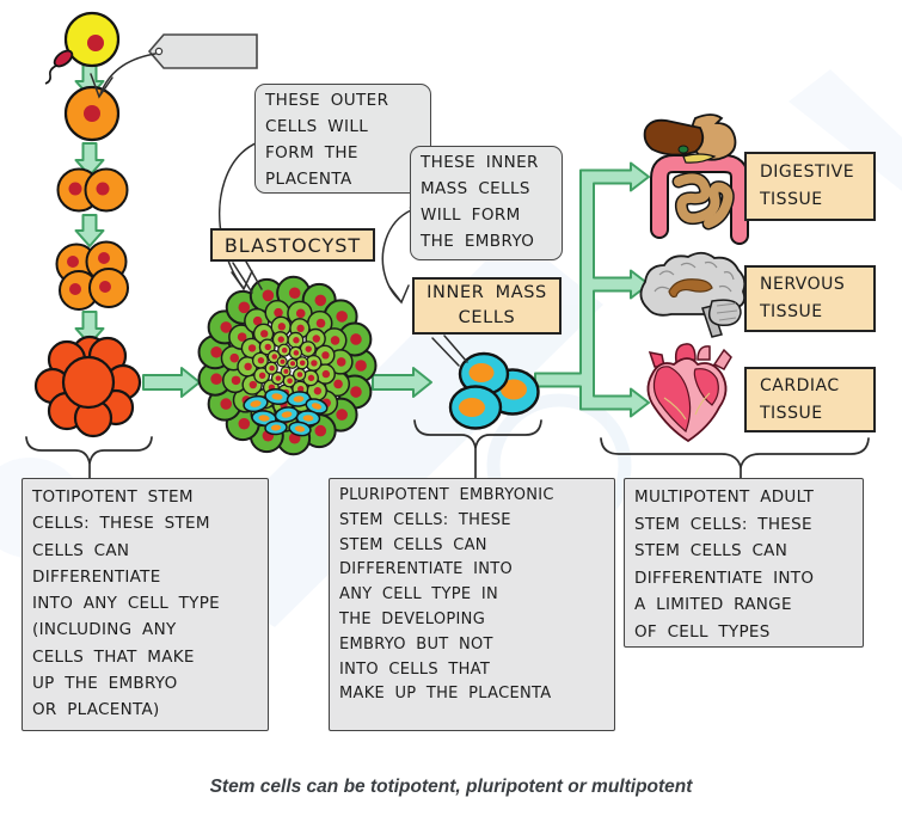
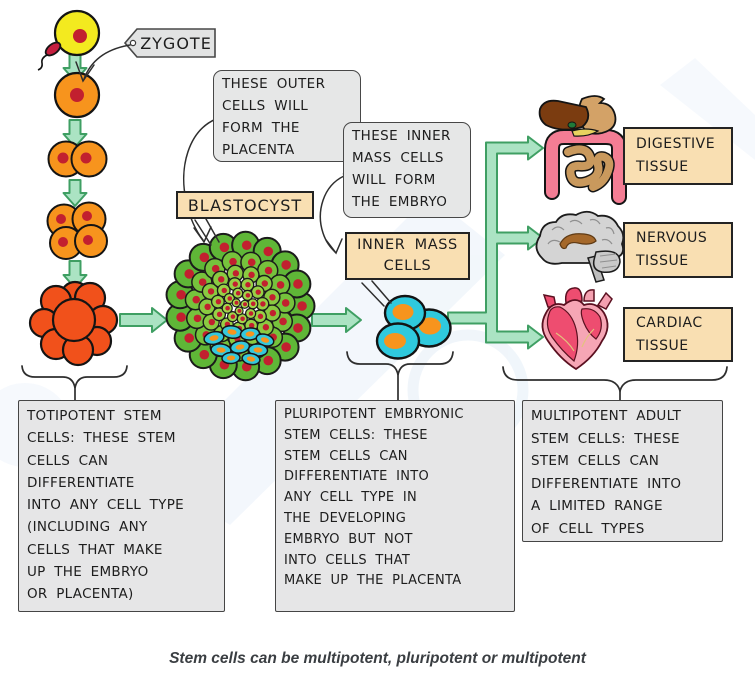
+ ZYGOTE
  THESE OUTER
  CELLS WILL
  FORM THE
  PLACENTA
  THESE INNER
  MASS CELLS
  WILL FORM
  THE EMBRYO
  BLASTOCYST
  INNER MASS
  CELLS
  DIGESTIVE
  TISSUE
  NERVOUS
  TISSUE
  CARDIAC
  TISSUE
  TOTIPOTENT STEM
  CELLS: THESE STEM
  CELLS CAN
  DIFFERENTIATE
  INTO ANY CELL TYPE
  (INCLUDING ANY
  CELLS THAT MAKE
  UP THE EMBRYO
  OR PLACENTA)
  PLURIPOTENT EMBRYONIC
  STEM CELLS: THESE
  STEM CELLS CAN
  DIFFERENTIATE INTO
  ANY CELL TYPE IN
  THE DEVELOPING
  EMBRYO BUT NOT
  INTO CELLS THAT
  MAKE UP THE PLACENTA
  MULTIPOTENT ADULT
  STEM CELLS: THESE
  STEM CELLS CAN
  DIFFERENTIATE INTO
  A LIMITED RANGE
  OF CELL TYPES
- Stem cells can be totipotent, pluripotent or multipotent
+ Stem cells can be multipotent, pluripotent or multipotent
